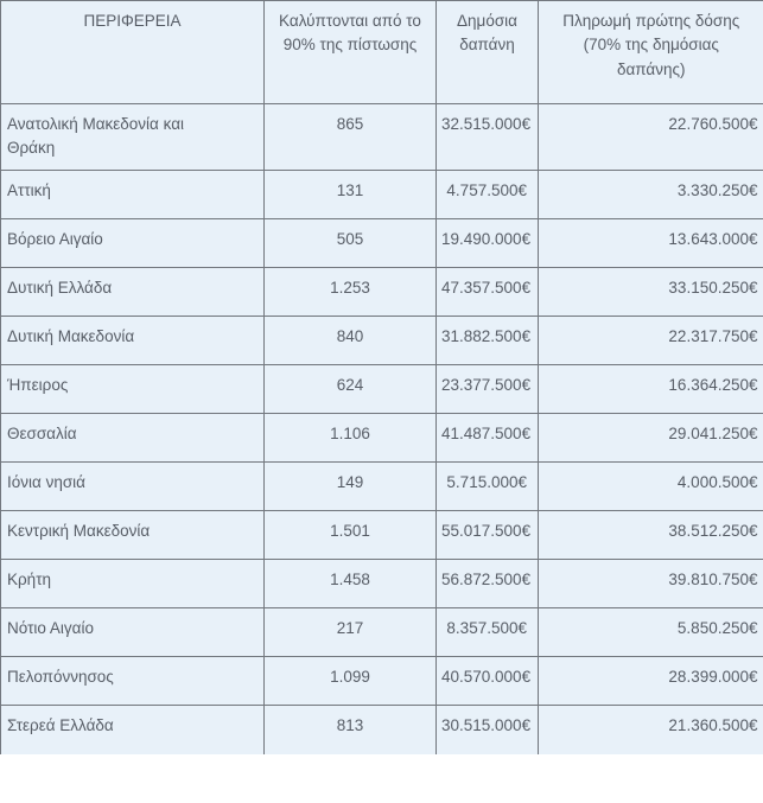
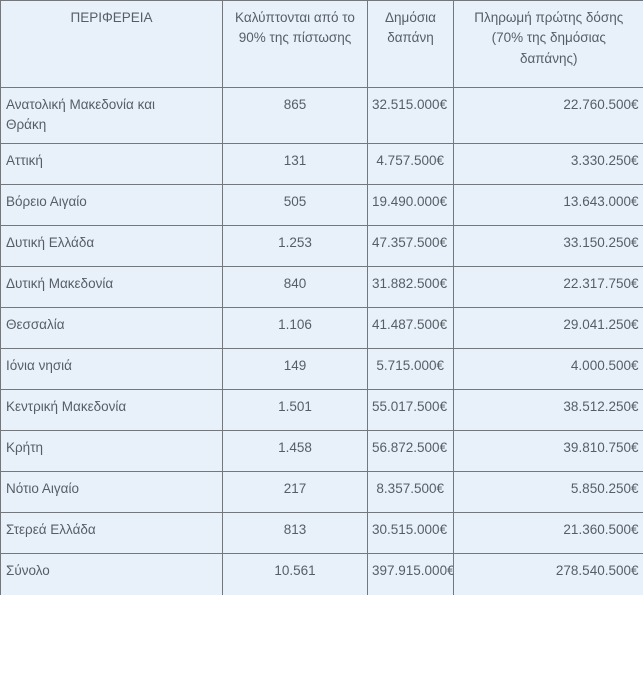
  ΠΕΡΙΦΕΡΕΙΑ	Καλύπτονται από το 90% της πίστωσης	Δημόσια δαπάνη	Πληρωμή πρώτης δόσης (70% της δημόσιας δαπάνης)
  Ανατολική Μακεδονία και Θράκη	865	32.515.000€	22.760.500€
  Αττική	131	4.757.500€	3.330.250€
  Βόρειο Αιγαίο	505	19.490.000€	13.643.000€
  Δυτική Ελλάδα	1.253	47.357.500€	33.150.250€
  Δυτική Μακεδονία	840	31.882.500€	22.317.750€
- Ήπειρος	624	23.377.500€	16.364.250€
  Θεσσαλία	1.106	41.487.500€	29.041.250€
  Ιόνια νησιά	149	5.715.000€	4.000.500€
  Κεντρική Μακεδονία	1.501	55.017.500€	38.512.250€
  Κρήτη	1.458	56.872.500€	39.810.750€
  Νότιο Αιγαίο	217	8.357.500€	5.850.250€
- Πελοπόννησος	1.099	40.570.000€	28.399.000€
  Στερεά Ελλάδα	813	30.515.000€	21.360.500€
+ Σύνολο	10.561	397.915.000€	278.540.500€
